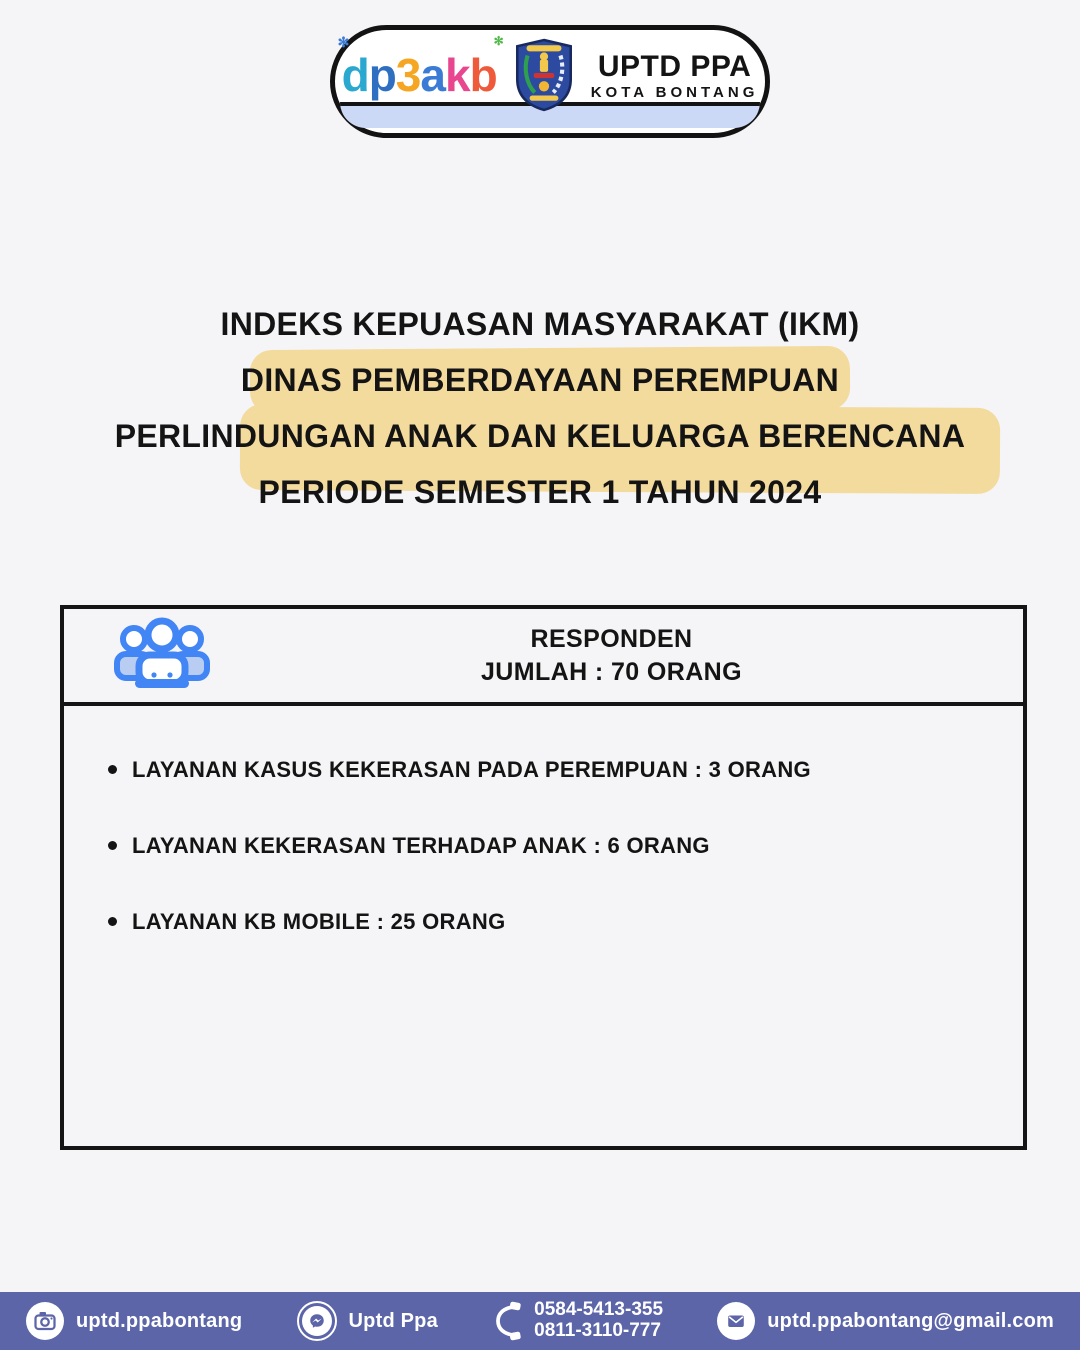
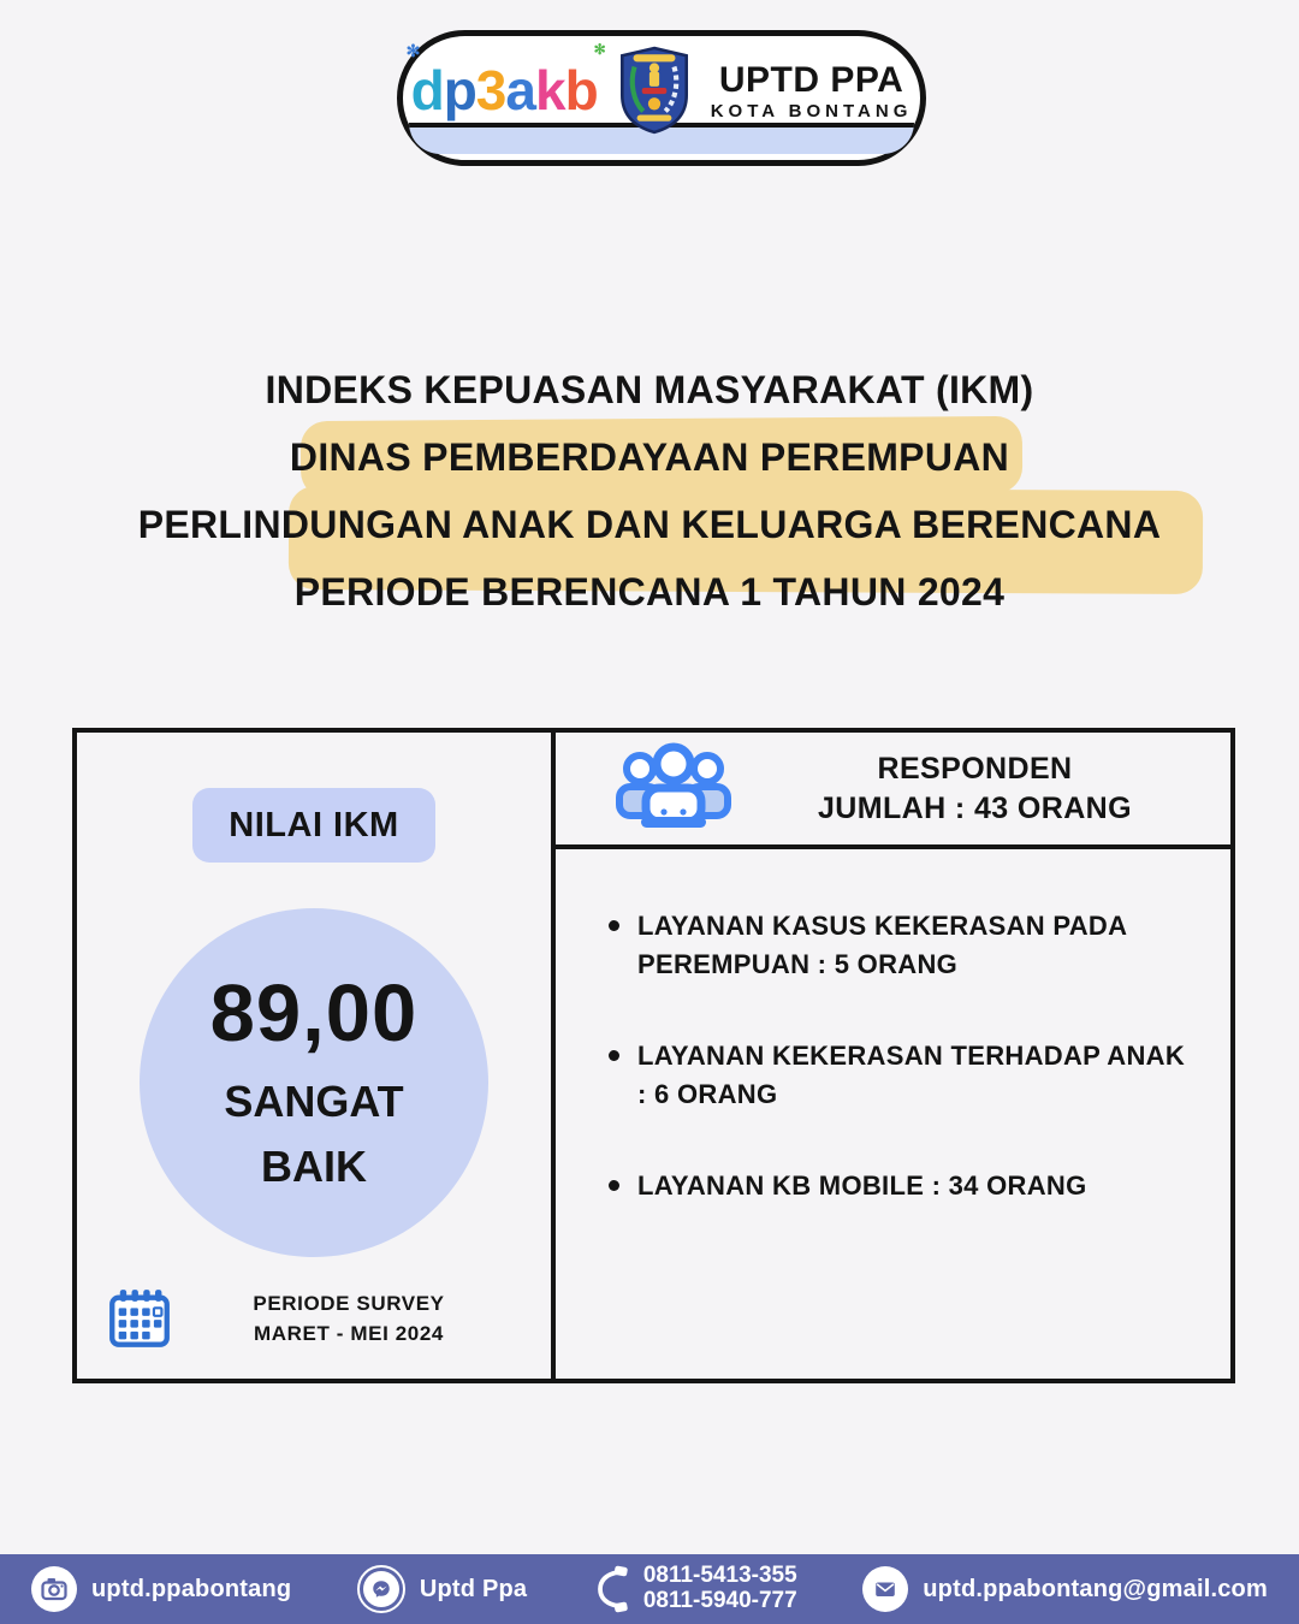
  ✻
  dp3akb
  ✻
  UPTD PPA
  KOTA BONTANG
  INDEKS KEPUASAN MASYARAKAT (IKM)
  DINAS PEMBERDAYAAN PEREMPUAN
  PERLINDUNGAN ANAK DAN KELUARGA BERENCANA
- PERIODE SEMESTER 1 TAHUN 2024
+ PERIODE BERENCANA 1 TAHUN 2024
+ NILAI IKM
+ 89,00
+ SANGAT
+ BAIK
+ PERIODE SURVEY
+ MARET - MEI 2024
  RESPONDEN
- JUMLAH : 70 ORANG
+ JUMLAH : 43 ORANG
- LAYANAN KASUS KEKERASAN PADA PEREMPUAN : 3 ORANG
+ LAYANAN KASUS KEKERASAN PADA PEREMPUAN : 5 ORANG
  LAYANAN KEKERASAN TERHADAP ANAK : 6 ORANG
- LAYANAN KB MOBILE : 25 ORANG
+ LAYANAN KB MOBILE : 34 ORANG
  uptd.ppabontang
  Uptd Ppa
- 0584-5413-355
+ 0811-5413-355
- 0811-3110-777
+ 0811-5940-777
  uptd.ppabontang@gmail.com
